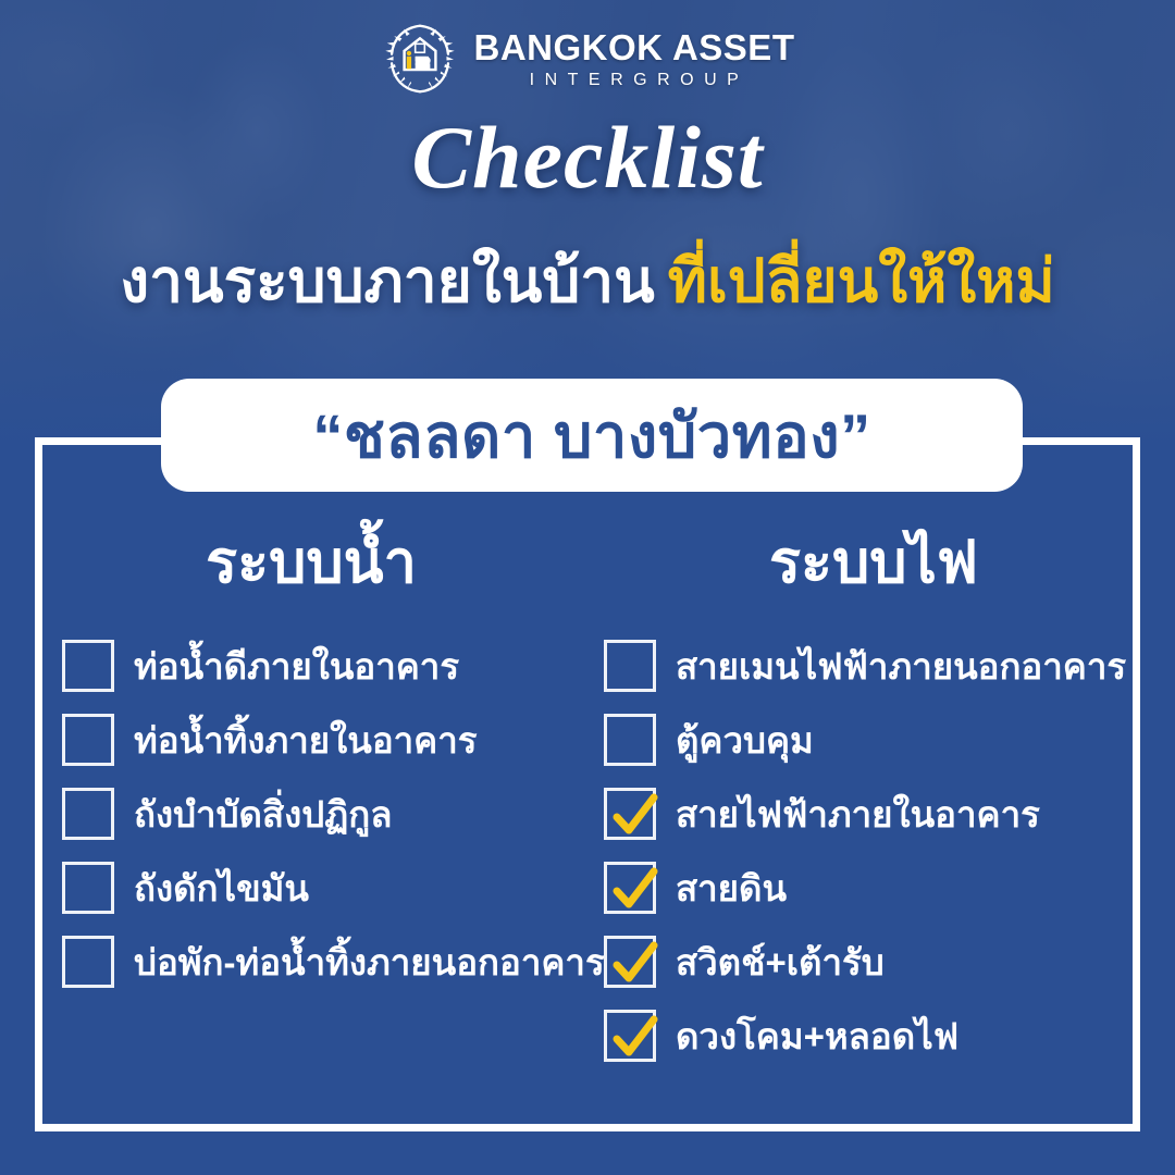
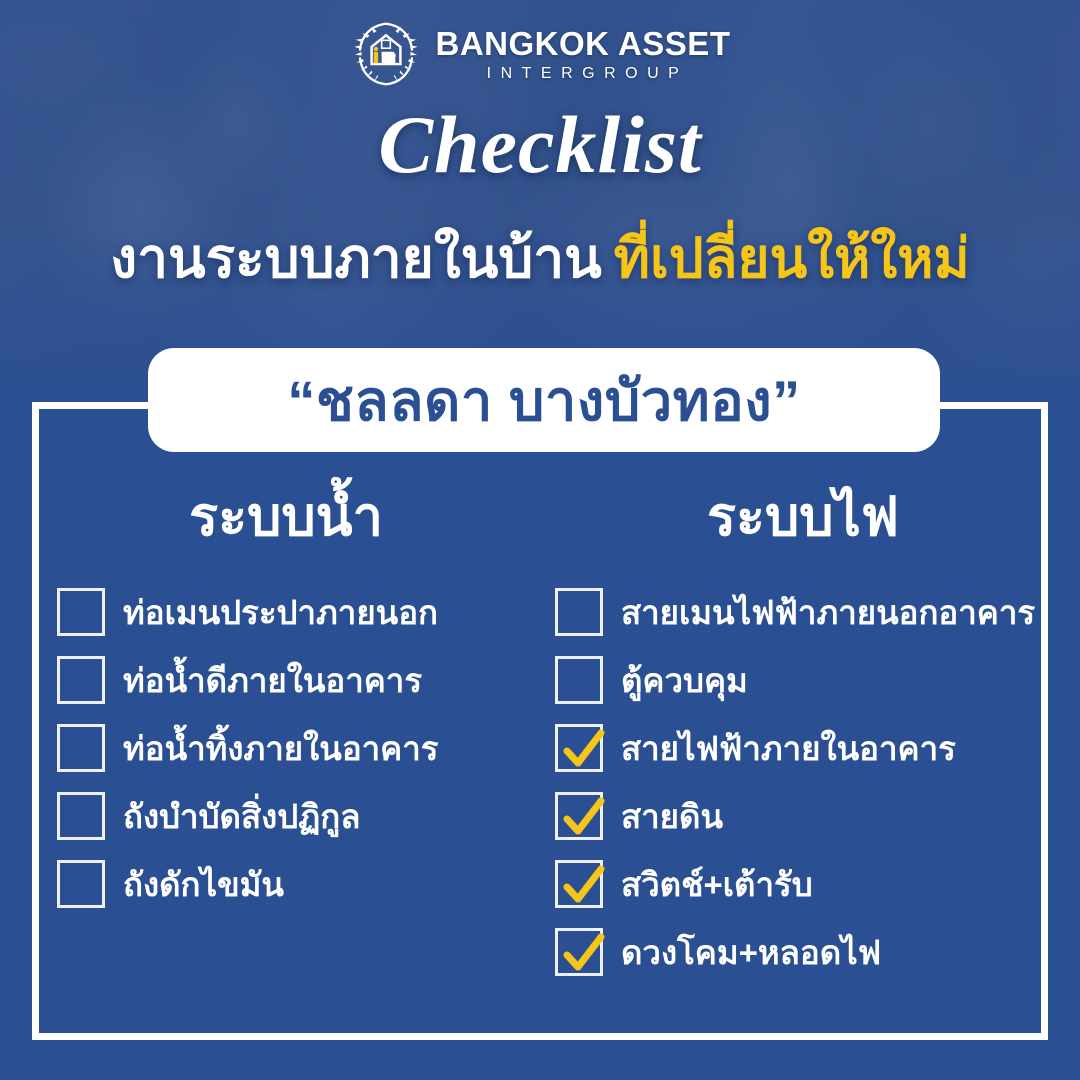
  BANGKOK ASSET
  INTERGROUP
  Checklist
  งานระบบภายในบ้าน ที่เปลี่ยนให้ใหม่
  “ชลลดา บางบัวทอง”
  ระบบน้ำ
+ ท่อเมนประปาภายนอก
  ท่อน้ำดีภายในอาคาร
  ท่อน้ำทิ้งภายในอาคาร
  ถังบำบัดสิ่งปฏิกูล
  ถังดักไขมัน
- บ่อพัก-ท่อน้ำทิ้งภายนอกอาคาร
  ระบบไฟ
  สายเมนไฟฟ้าภายนอกอาคาร
  ตู้ควบคุม
  สายไฟฟ้าภายในอาคาร
  สายดิน
  สวิตช์+เต้ารับ
  ดวงโคม+หลอดไฟ
